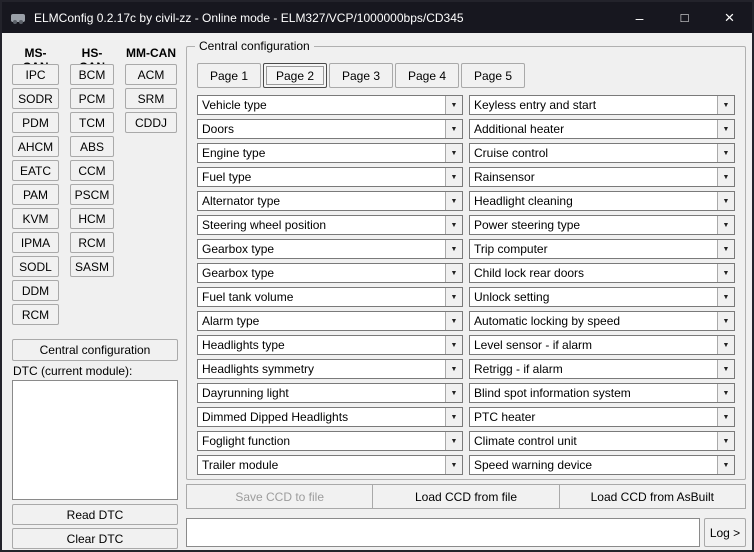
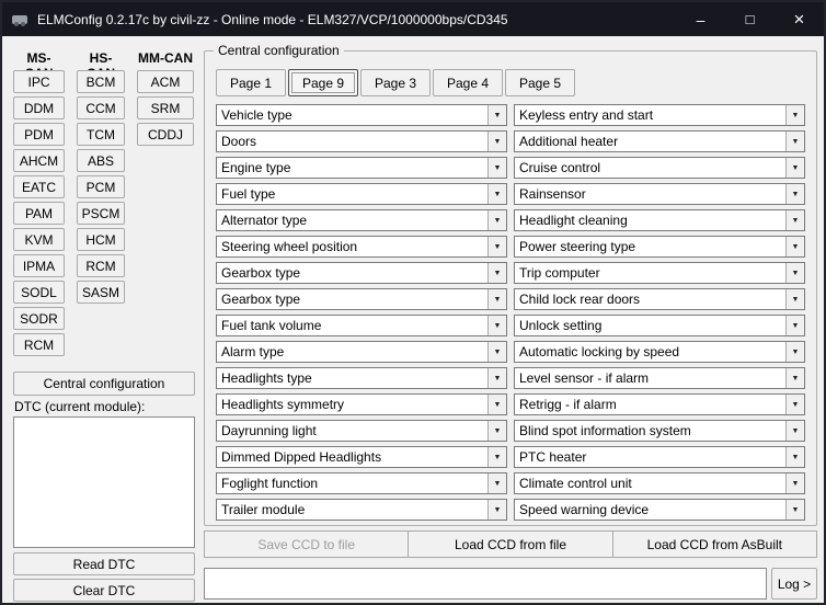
  ELMConfig 0.2.17c by civil-zz - Online mode - ELM327/VCP/1000000bps/CD345
  –
  □
  ×
  IPC
- SODR
+ DDM
  PDM
  AHCM
  EATC
  PAM
  KVM
  IPMA
  SODL
- DDM
+ SODR
  RCM
  BCM
- PCM
+ CCM
  TCM
  ABS
- CCM
+ PCM
  PSCM
  HCM
  RCM
  SASM
  MM-CAN
  ACM
  SRM
  CDDJ
  Central configuration
  DTC (current module):
  Read DTC
  Clear DTC
  Central configuration
  Page 1
- Page 2
+ Page 9
  Page 3
  Page 4
  Page 5
  Vehicle type
  Doors
  Engine type
  Fuel type
  Alternator type
  Steering wheel position
  Gearbox type
  Gearbox type
  Fuel tank volume
  Alarm type
  Headlights type
  Headlights symmetry
  Dayrunning light
  Dimmed Dipped Headlights
  Foglight function
  Trailer module
  Keyless entry and start
  Additional heater
  Cruise control
  Rainsensor
  Headlight cleaning
  Power steering type
  Trip computer
  Child lock rear doors
  Unlock setting
  Automatic locking by speed
  Level sensor - if alarm
  Retrigg - if alarm
  Blind spot information system
  PTC heater
  Climate control unit
  Speed warning device
  Save CCD to file
  Load CCD from file
  Load CCD from AsBuilt
  Log >
